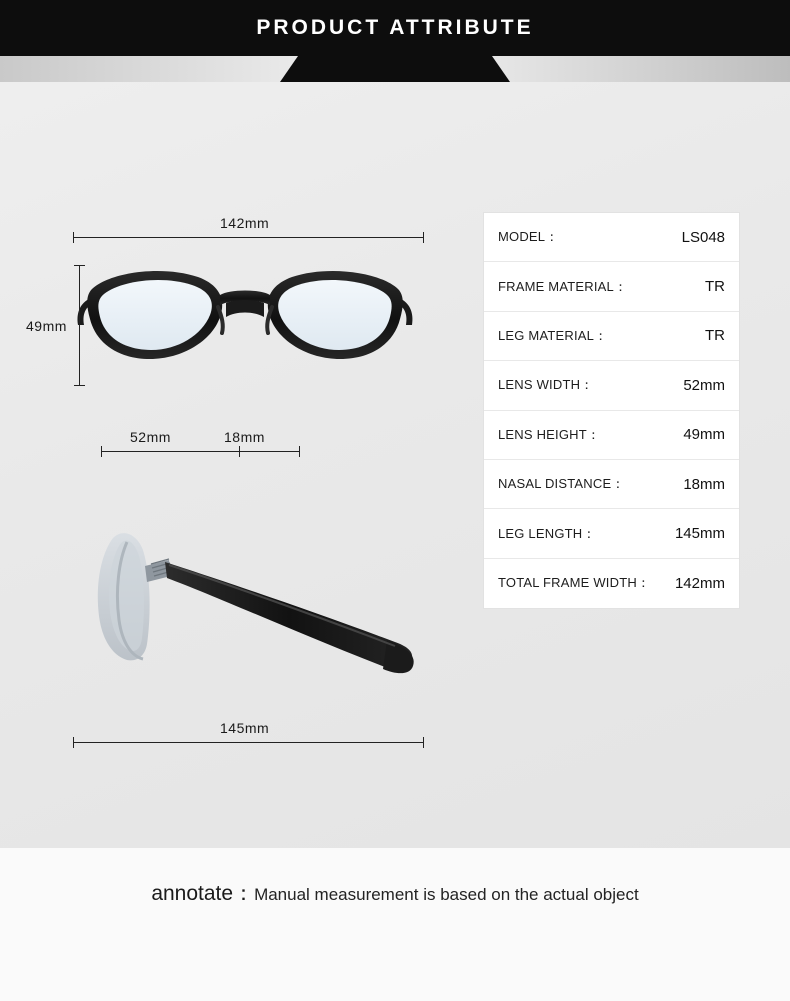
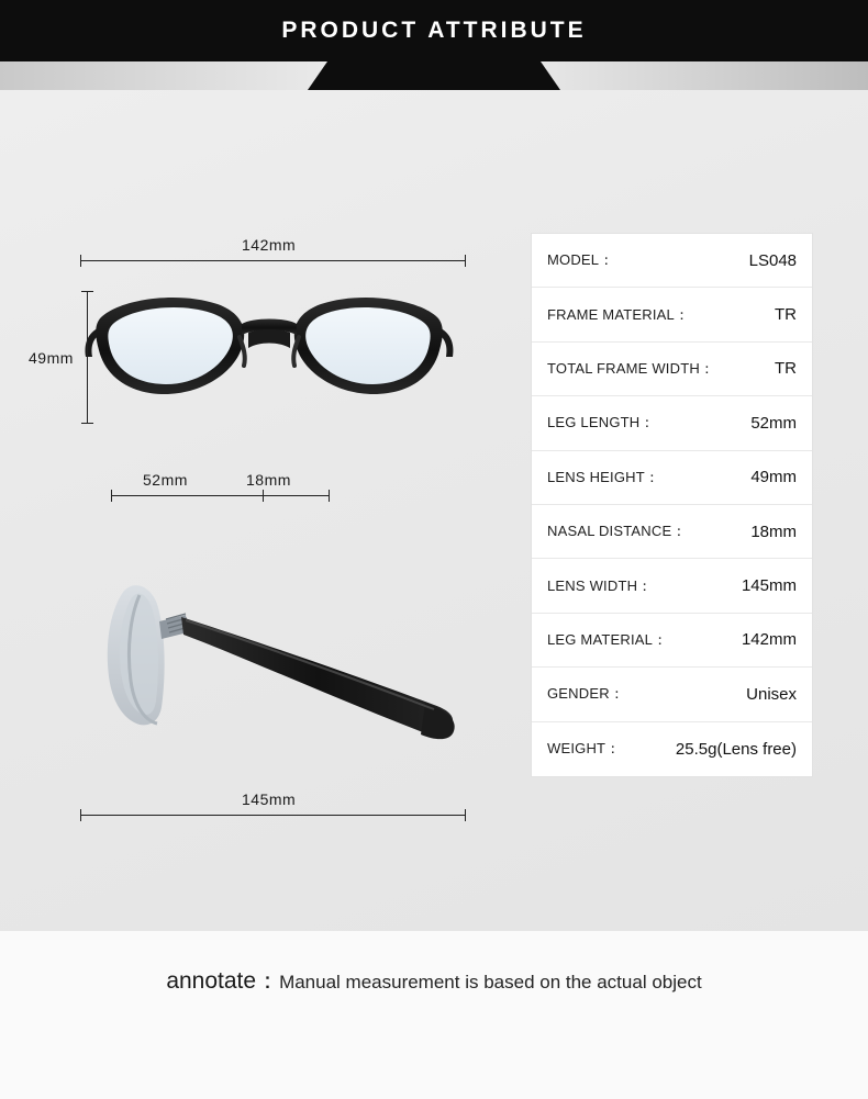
  PRODUCT ATTRIBUTE
  142mm
  49mm
  52mm
  18mm
  145mm
  MODEL：
  LS048
  FRAME MATERIAL：
  TR
- LEG MATERIAL：
+ TOTAL FRAME WIDTH：
  TR
- LENS WIDTH：
+ LEG LENGTH：
  52mm
  LENS HEIGHT：
  49mm
  NASAL DISTANCE：
  18mm
- LEG LENGTH：
+ LENS WIDTH：
  145mm
- TOTAL FRAME WIDTH：
+ LEG MATERIAL：
  142mm
+ GENDER：
+ Unisex
+ WEIGHT：
+ 25.5g(Lens free)
  annotate：Manual measurement is based on the actual object
